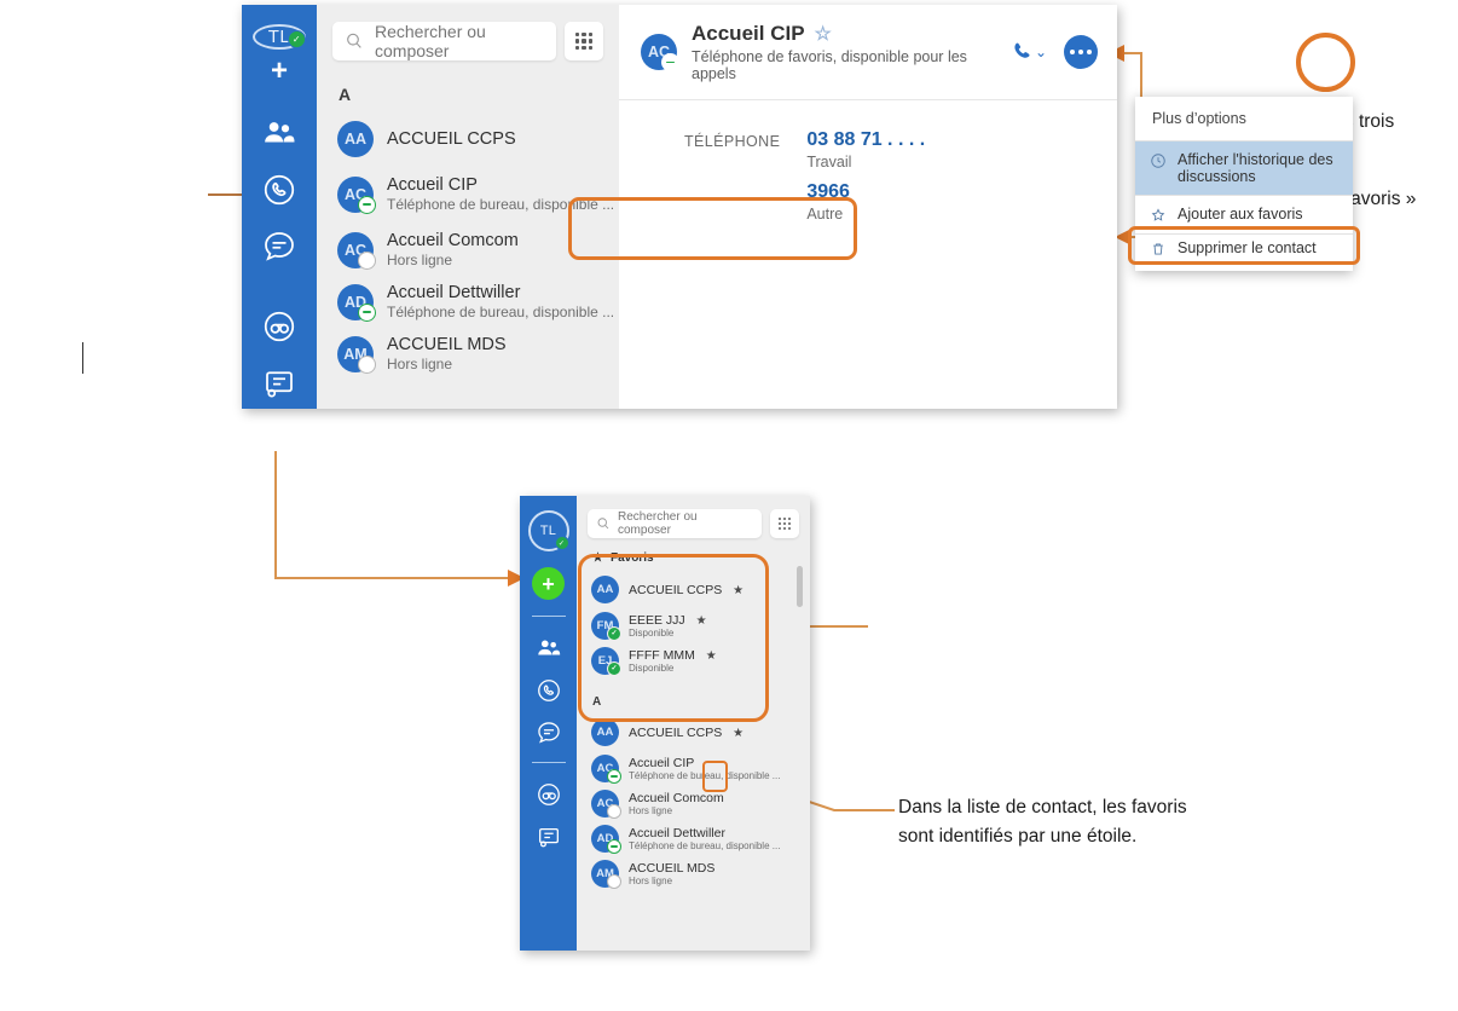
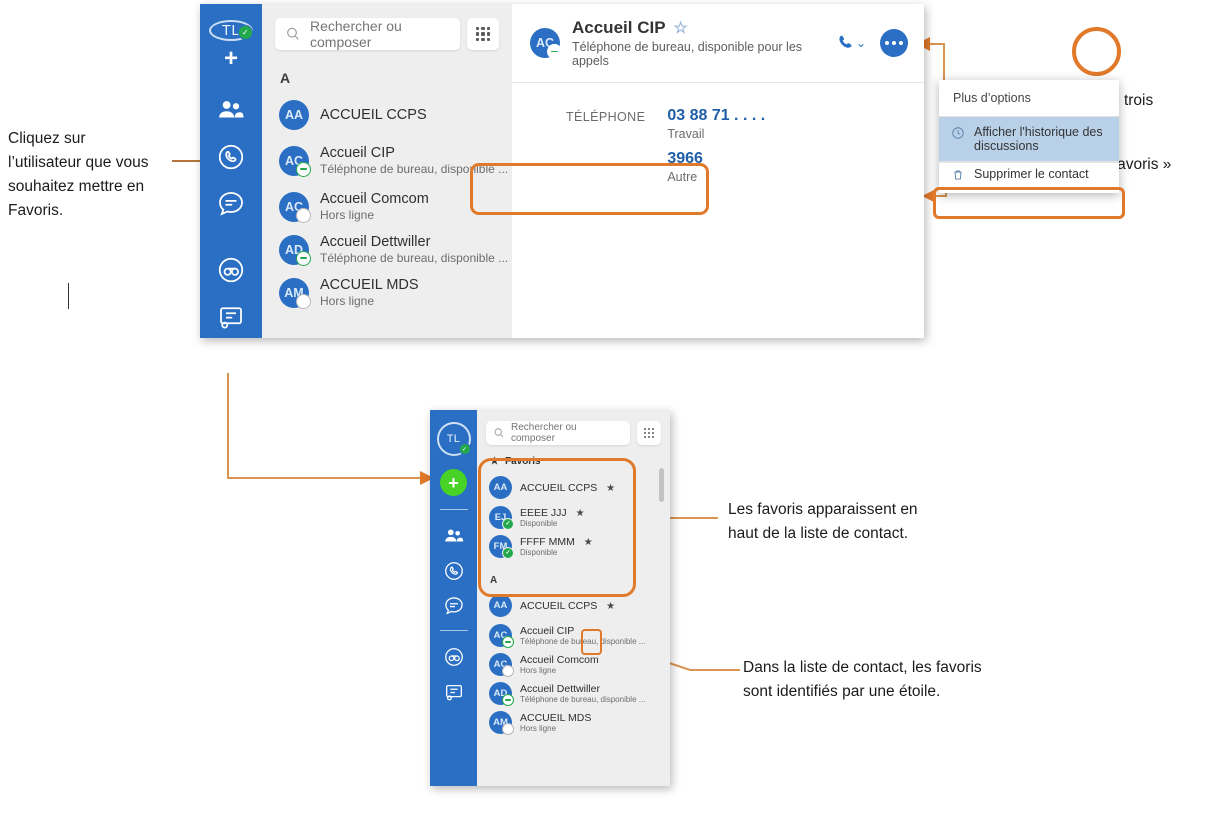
+ Cliquez sur
+ l’utilisateur que vous
+ souhaitez mettre en
+ Favoris.
+ Les favoris apparaissent en
+ haut de la liste de contact.
  Dans la liste de contact, les favoris
  sont identifiés par une étoile.
  TL
  ✓
  +
  Rechercher ou composer
  A
  AA
  ACCUEIL CCPS
  AC
  Accueil CIP
  Téléphone de bureau, disponible .
  AC
  Accueil Comcom
  Hors ligne
  AD
  Accueil Dettwiller
  Téléphone de bureau, disponible ...
  AM
  ACCUEIL MDS
  Hors ligne
  AC
  Accueil CIP
  ☆
- Téléphone de favoris, disponible pour les appels
+ Téléphone de bureau, disponible pour les appels
  ⌄
  TÉLÉPHONE
  03 88 71 . . . .
  Travail
  3966
  Autre
  Plus d’options
  Afficher l'historique des discussions
- Ajouter aux favoris
  Supprimer le contact
  TL
  +
  Rechercher ou composer
  ★
  Favoris
  AA
  ACCUEIL CCPS ★
- FM
+ EJ
  EEEE JJJ ★
  Disponible
- EJ
+ FM
  FFFF MMM ★
  Disponible
  A
  AA
  ACCUEIL CCPS ★
  AC
  Accueil CIP
  Téléphone de bureau, disponible ...
  AC
  Accueil Comcom
  Hors ligne
  AD
  Accueil Dettwiller
  Téléphone de bureau, disponible ...
  AM
  ACCUEIL MDS
  Hors ligne
